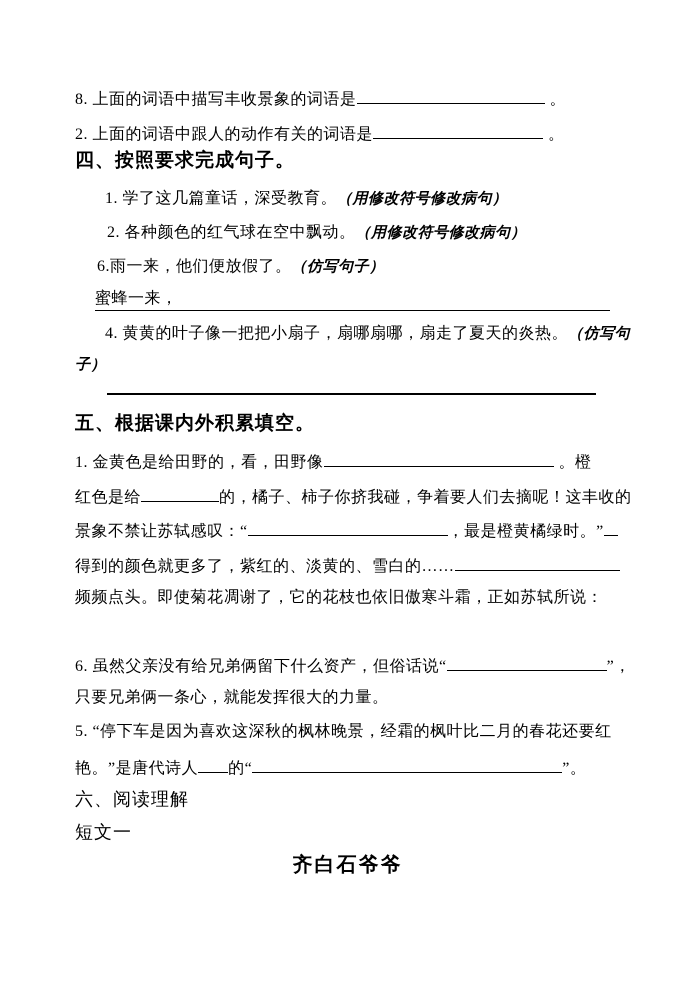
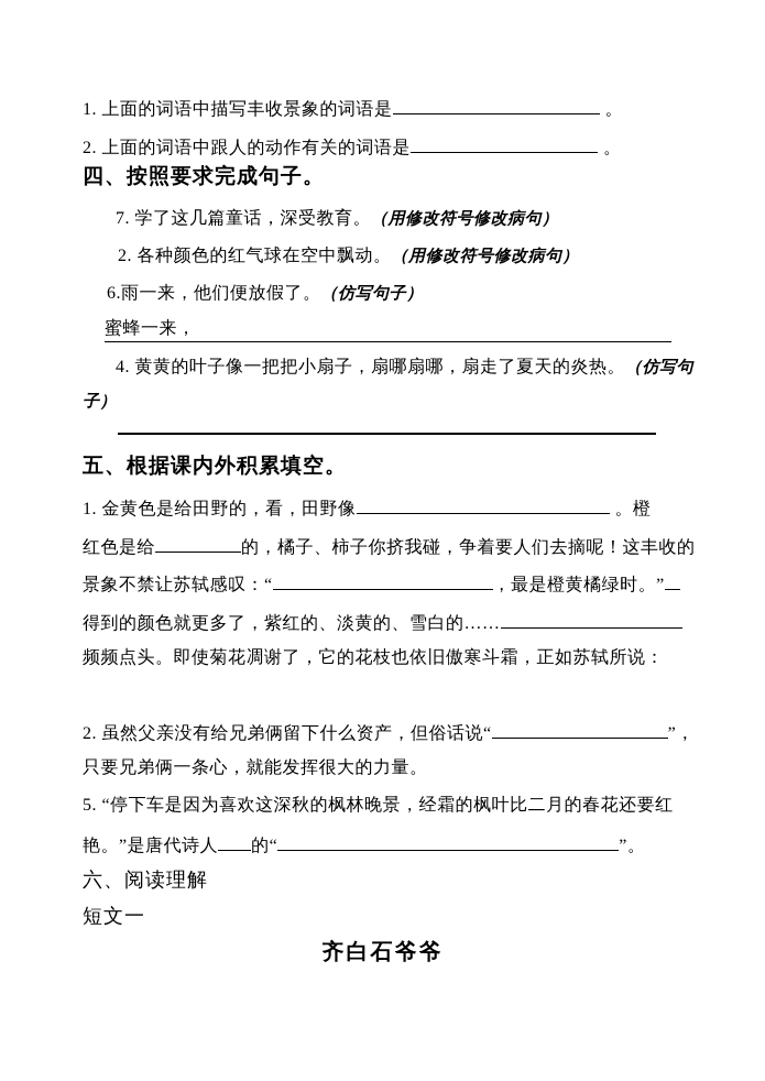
- 8. 上面的词语中描写丰收景象的词语是 。
+ 1. 上面的词语中描写丰收景象的词语是 。
  2. 上面的词语中跟人的动作有关的词语是 。
  四、按照要求完成句子。
- 1. 学了这几篇童话，深受教育。（用修改符号修改病句）
+ 7. 学了这几篇童话，深受教育。（用修改符号修改病句）
  2. 各种颜色的红气球在空中飘动。（用修改符号修改病句）
  6.雨一来，他们便放假了。（仿写句子）
  蜜蜂一来，
  4. 黄黄的叶子像一把把小扇子，扇哪扇哪，扇走了夏天的炎热。（仿写句
  子）
  五、根据课内外积累填空。
  1. 金黄色是给田野的，看，田野像 。橙
  红色是给 的，橘子、柿子你挤我碰，争着要人们去摘呢！这丰收的
  景象不禁让苏轼感叹：“ ，最是橙黄橘绿时。”
  得到的颜色就更多了，紫红的、淡黄的、雪白的……
  频频点头。即使菊花凋谢了，它的花枝也依旧傲寒斗霜，正如苏轼所说：
- 6. 虽然父亲没有给兄弟俩留下什么资产，但俗话说“ ”，
+ 2. 虽然父亲没有给兄弟俩留下什么资产，但俗话说“ ”，
  只要兄弟俩一条心，就能发挥很大的力量。
  5. “停下车是因为喜欢这深秋的枫林晚景，经霜的枫叶比二月的春花还要红
  艳。”是唐代诗人 的“ ”。
  六、阅读理解
  短文一
  齐白石爷爷
